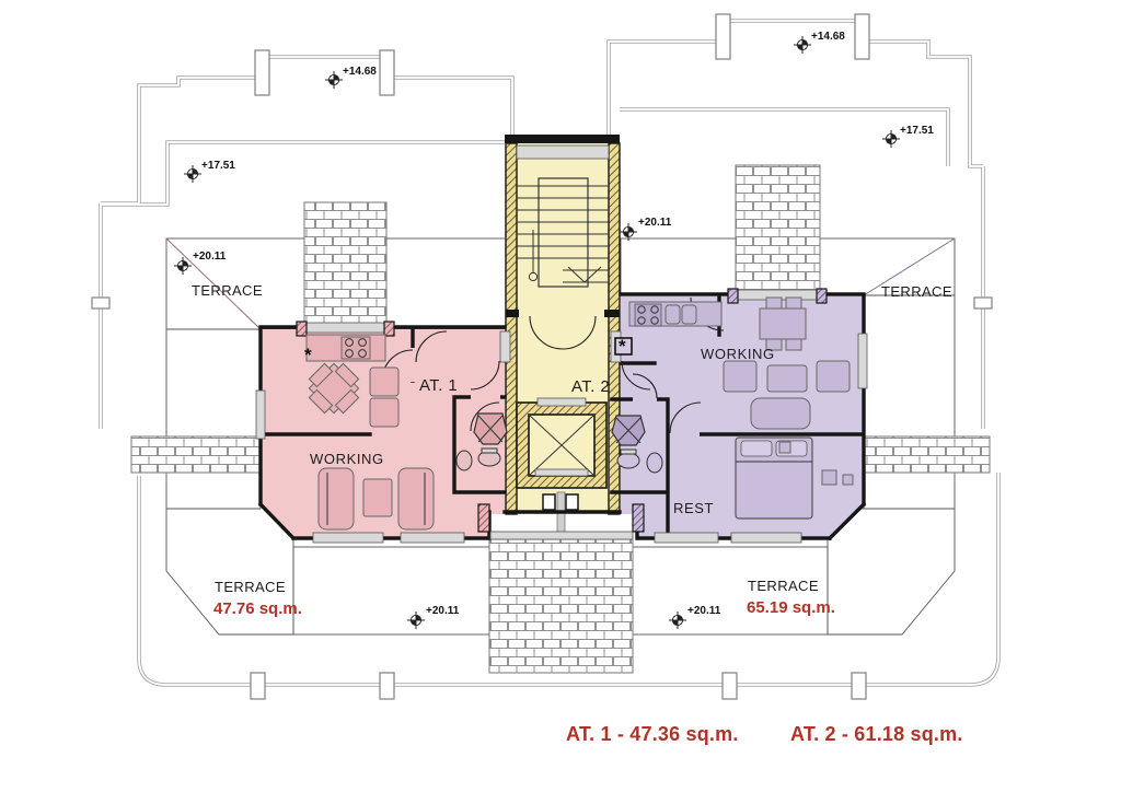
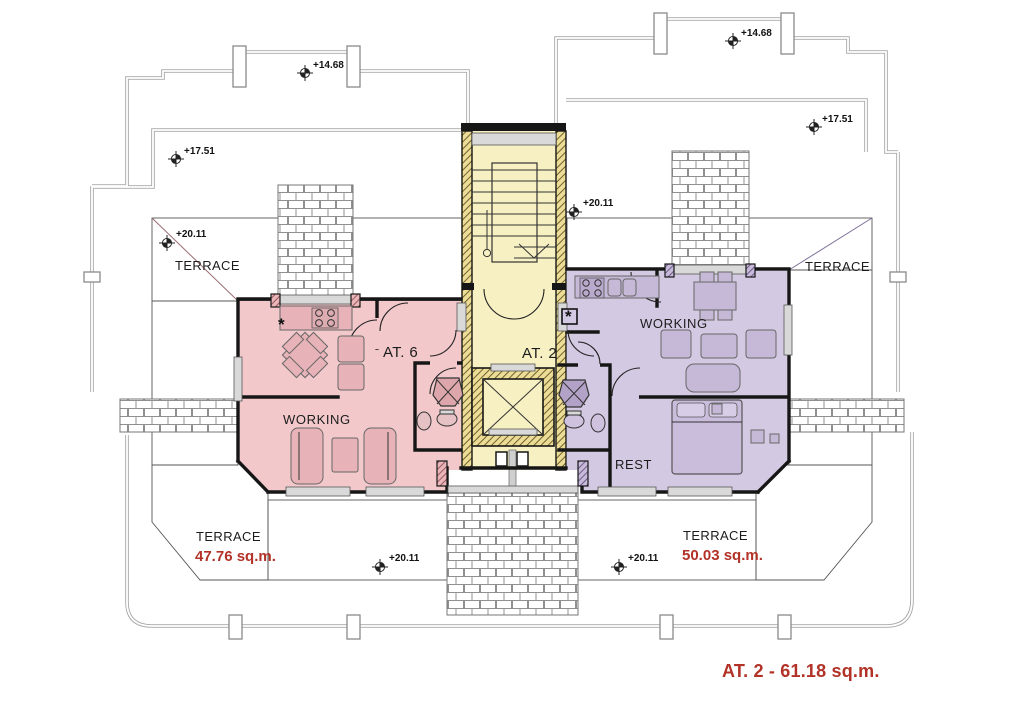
  *
  *
  +14.68
  +14.68
  +17.51
  +17.51
  +20.11
  +20.11
  +20.11
  +20.11
  TERRACE
  TERRACE
- AT. 1
+ AT. 6
  AT. 2
  WORKING
  WORKING
  REST
  TERRACE
  47.76 sq.m.
  TERRACE
- 65.19 sq.m.
+ 50.03 sq.m.
- AT. 1 - 47.36 sq.m.
  AT. 2 - 61.18 sq.m.
